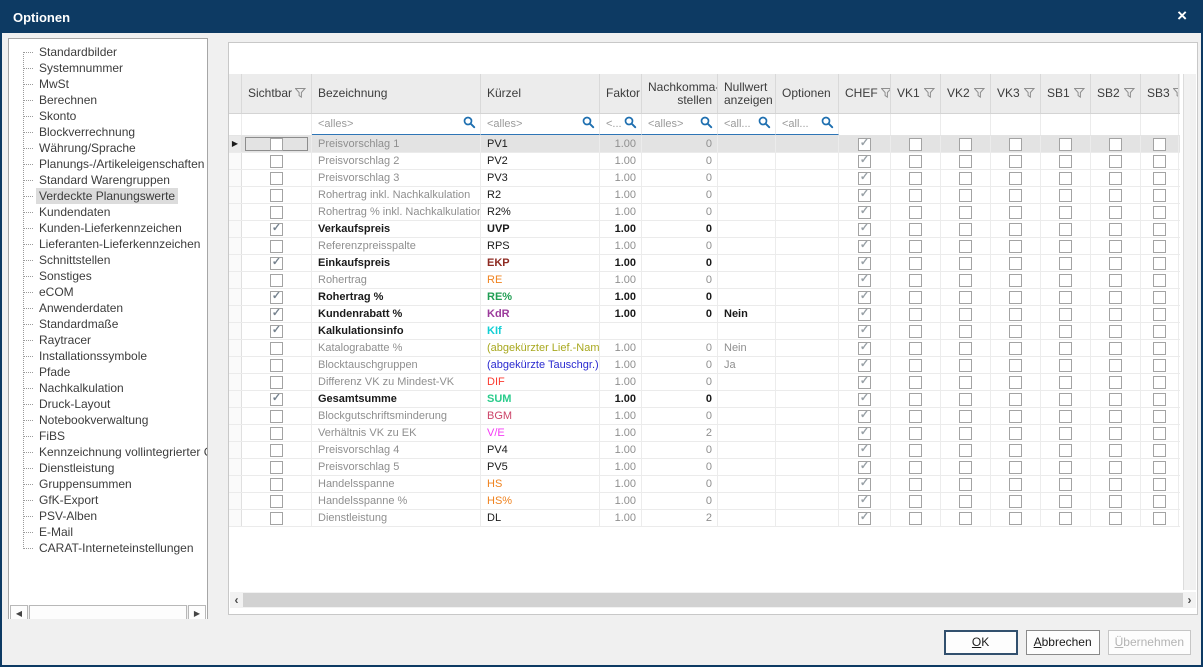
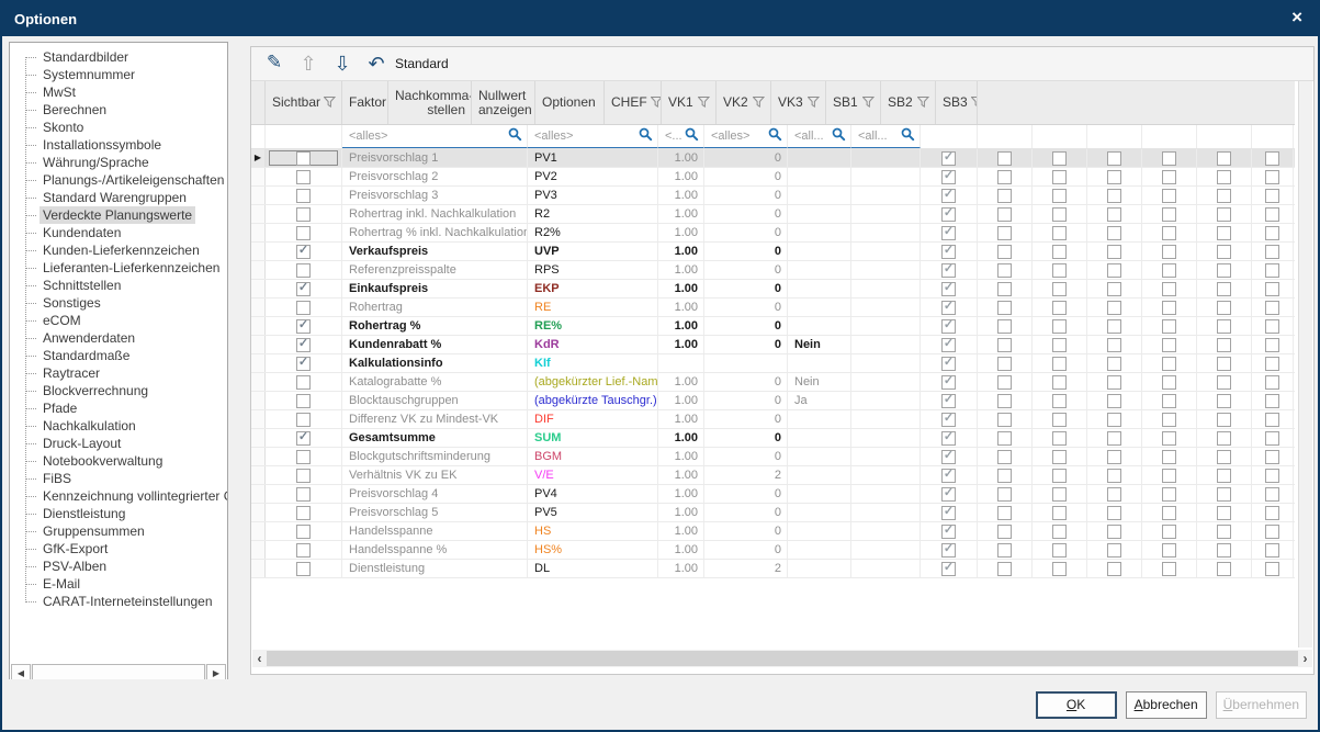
  Optionen
  ×
  Standardbilder
  Systemnummer
  MwSt
  Berechnen
  Skonto
- Blockverrechnung
+ Installationssymbole
  Währung/Sprache
  Planungs-/Artikeleigenschaften
  Standard Warengruppen
  Verdeckte Planungswerte
  Kundendaten
  Kunden-Lieferkennzeichen
  Lieferanten-Lieferkennzeichen
  Schnittstellen
  Sonstiges
  eCOM
  Anwenderdaten
  Standardmaße
  Raytracer
- Installationssymbole
+ Blockverrechnung
  Pfade
  Nachkalkulation
  Druck-Layout
  Notebookverwaltung
  FiBS
  Kennzeichnung vollintegrierter
  Dienstleistung
  Gruppensummen
  GfK-Export
  PSV-Alben
  E-Mail
  CARAT-Interneteinstellungen
  ◀
  ▶
+ ✎
+ ⇧
+ ⇩
+ ↶
+ Standard
  Sichtbar
- Bezeichnung
- Kürzel
  Faktor
  Nachkomma
  stellen
  Nullwert
  anzeigen
  Optionen
  CHEF
  VK1
  VK2
  VK3
  SB1
  SB2
  SB3
  <alles>
  <alles>
  <...
  <alles>
  <all...
  <all...
  ▶
  Preisvorschlag 1
  PV1
  1.00
  0
  ✓
  Preisvorschlag 2
  PV2
  1.00
  0
  ✓
  Preisvorschlag 3
  PV3
  1.00
  0
  ✓
  Rohertrag inkl. Nachkalkulation
  R2
  1.00
  0
  ✓
  Rohertrag % inkl. Nachkalkulatio
  R2%
  1.00
  0
  ✓
  ✓
  Verkaufspreis
  UVP
  1.00
  0
  ✓
  Referenzpreisspalte
  RPS
  1.00
  0
  ✓
  ✓
  Einkaufspreis
  EKP
  1.00
  0
  ✓
  Rohertrag
  RE
  1.00
  0
  ✓
  ✓
  Rohertrag %
  RE%
  1.00
  0
  ✓
  ✓
  Kundenrabatt %
  KdR
  1.00
  0
  Nein
  ✓
  ✓
  Kalkulationsinfo
  KIf
  ✓
  Katalograbatte %
  (abgekürzter Lief.-Nam
  1.00
  0
  Nein
  ✓
  Blocktauschgruppen
  (abgekürzte Tauschgr.)
  1.00
  0
  Ja
  ✓
  Differenz VK zu Mindest-VK
  DIF
  1.00
  0
  ✓
  ✓
  Gesamtsumme
  SUM
  1.00
  0
  ✓
  Blockgutschriftsminderung
  BGM
  1.00
  0
  ✓
  Verhältnis VK zu EK
  V/E
  1.00
  2
  ✓
  Preisvorschlag 4
  PV4
  1.00
  0
  ✓
  Preisvorschlag 5
  PV5
  1.00
  0
  ✓
  Handelsspanne
  HS
  1.00
  0
  ✓
  Handelsspanne %
  HS%
  1.00
  0
  ✓
  Dienstleistung
  DL
  1.00
  2
  ✓
  ‹
  ›
  OK
  Abbrechen
  Übernehmen
